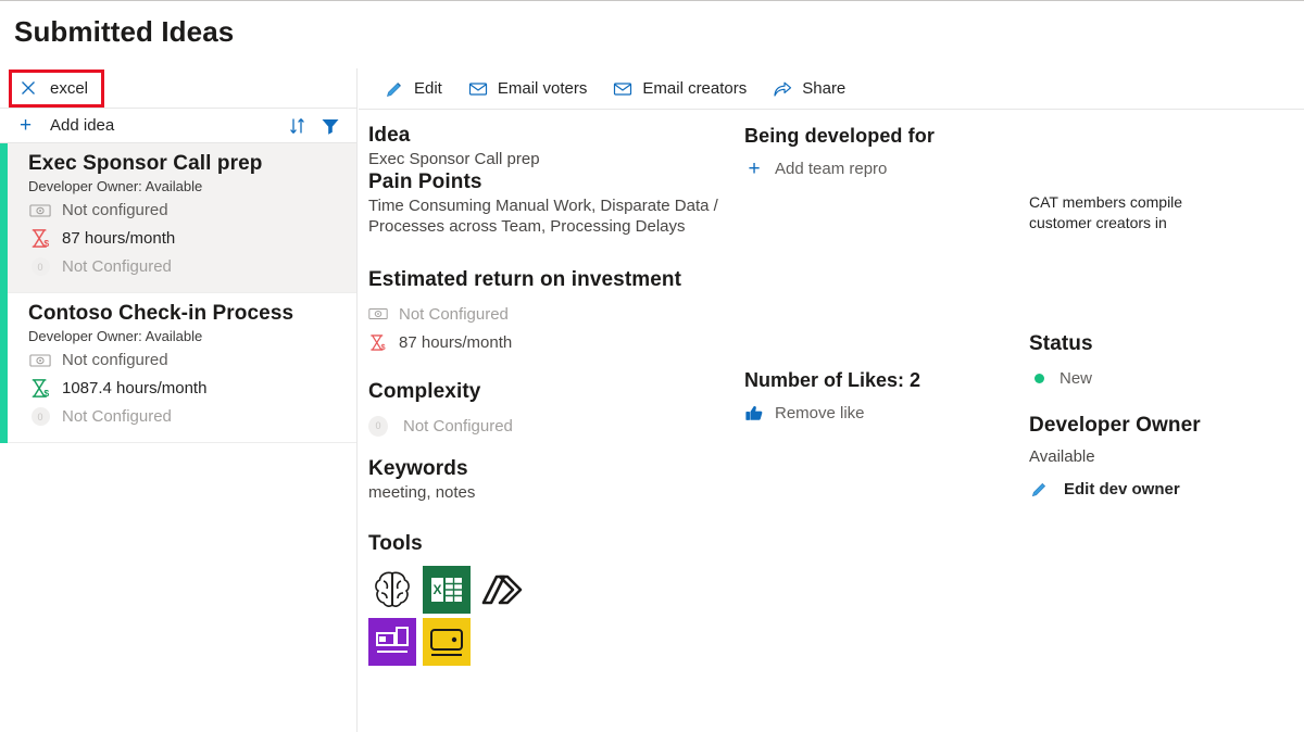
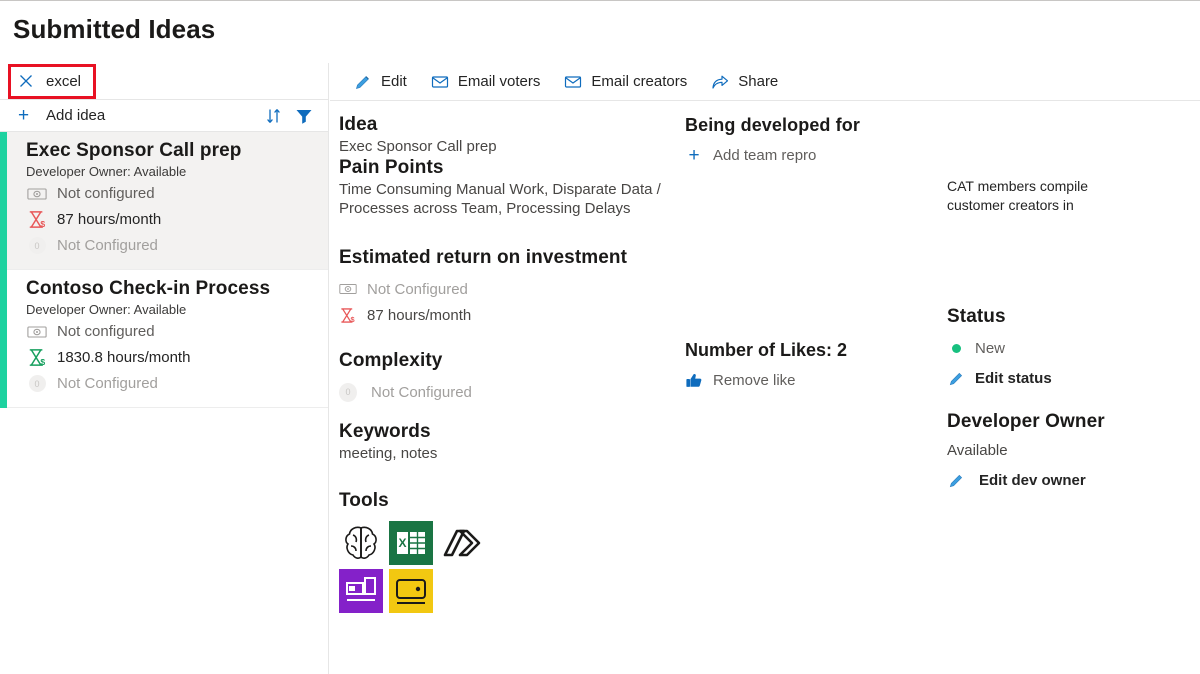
  Submitted Ideas
  excel
  +
  Add idea
  Exec Sponsor Call prep
  Developer Owner: Available
  Not configured
  $
  87 hours/month
  0
  Not Configured
  Contoso Check-in Process
  Developer Owner: Available
  Not configured
  $
- 1087.4 hours/month
+ 1830.8 hours/month
  0
  Not Configured
  Edit
  Email voters
  Email creators
  Share
  Idea
  Exec Sponsor Call prep
  Pain Points
  Time Consuming Manual Work, Disparate Data / Processes across Team, Processing Delays
  Estimated return on investment
  Not Configured
  $
  87 hours/month
  Complexity
  0
  Not Configured
  Keywords
  meeting, notes
  Tools
  X
  Being developed for
  +
  Add team repro
  Number of Likes: 2
  Remove like
  CAT members compile customer creators in
  Status
  New
+ Edit status
  Developer Owner
  Available
  Edit dev owner
